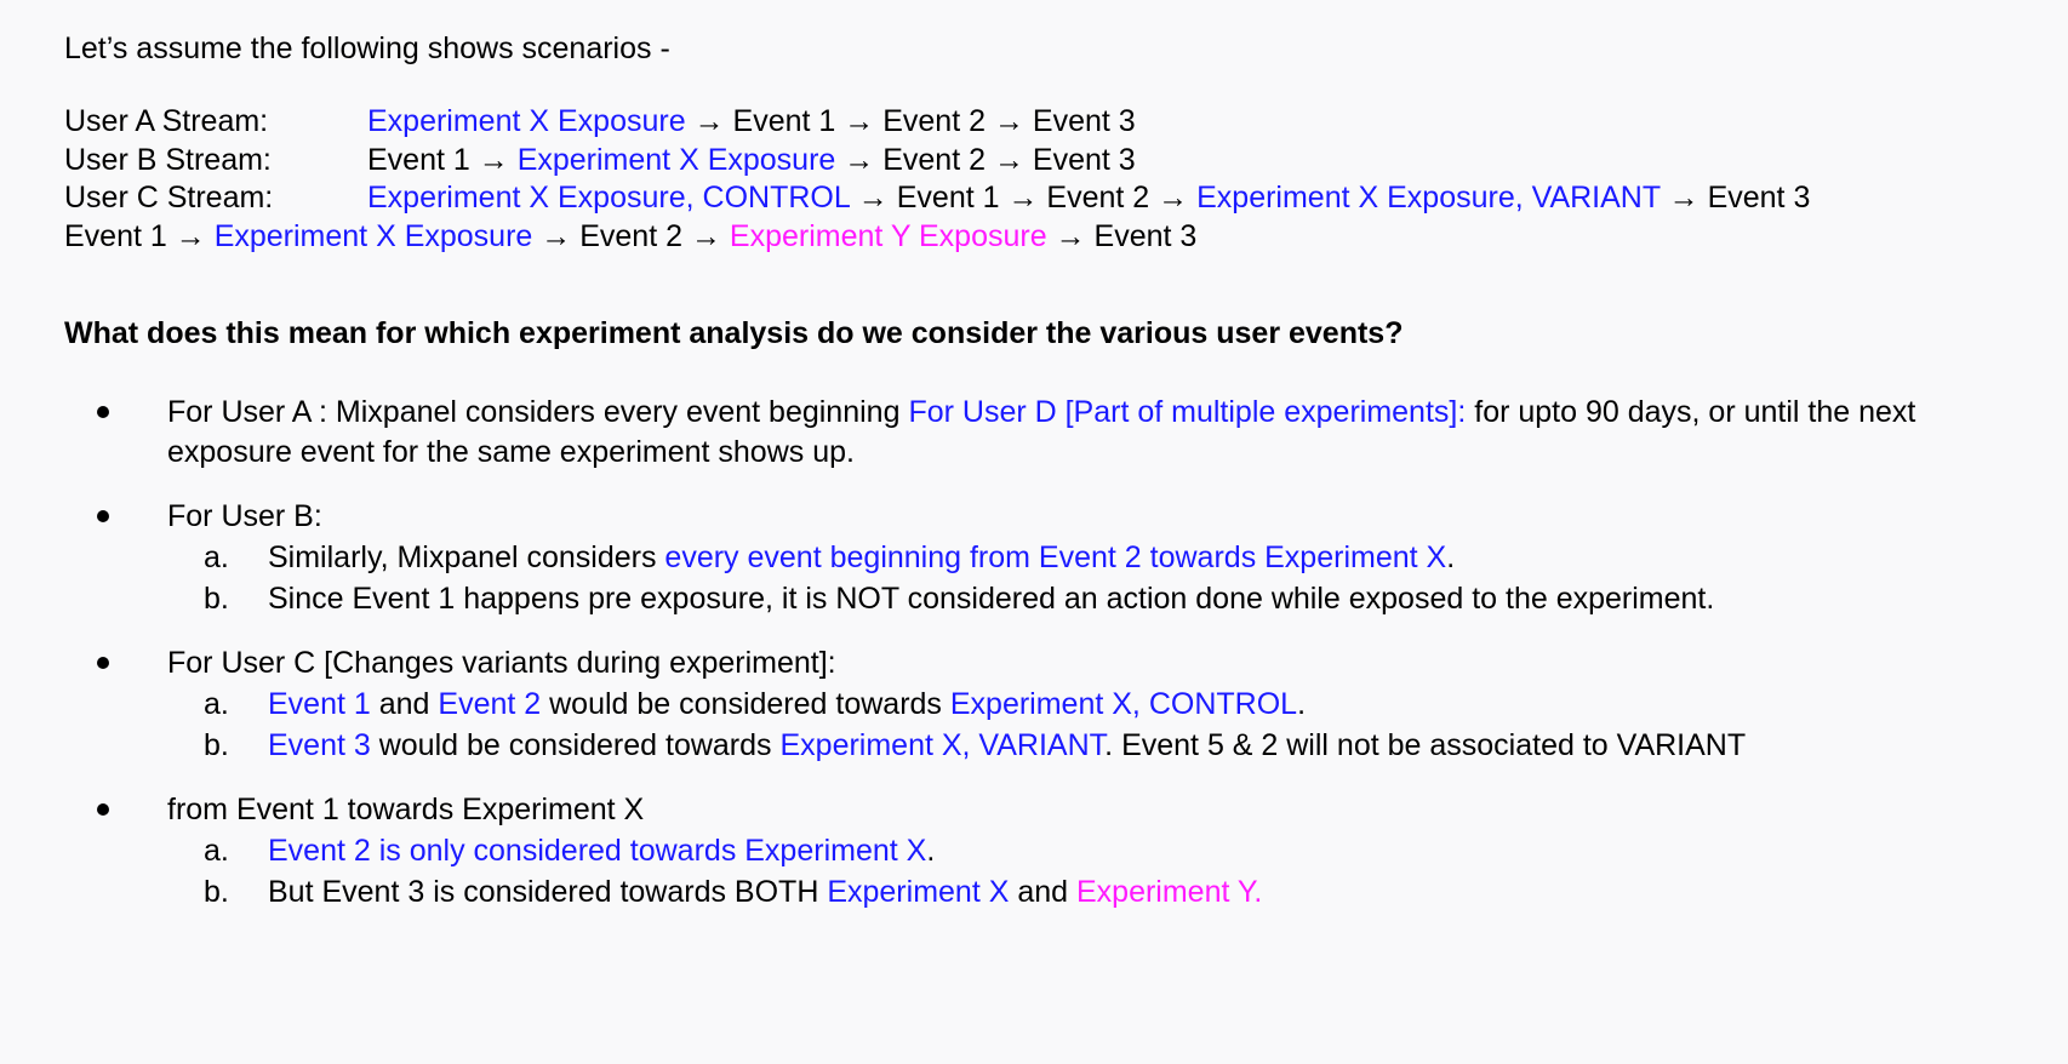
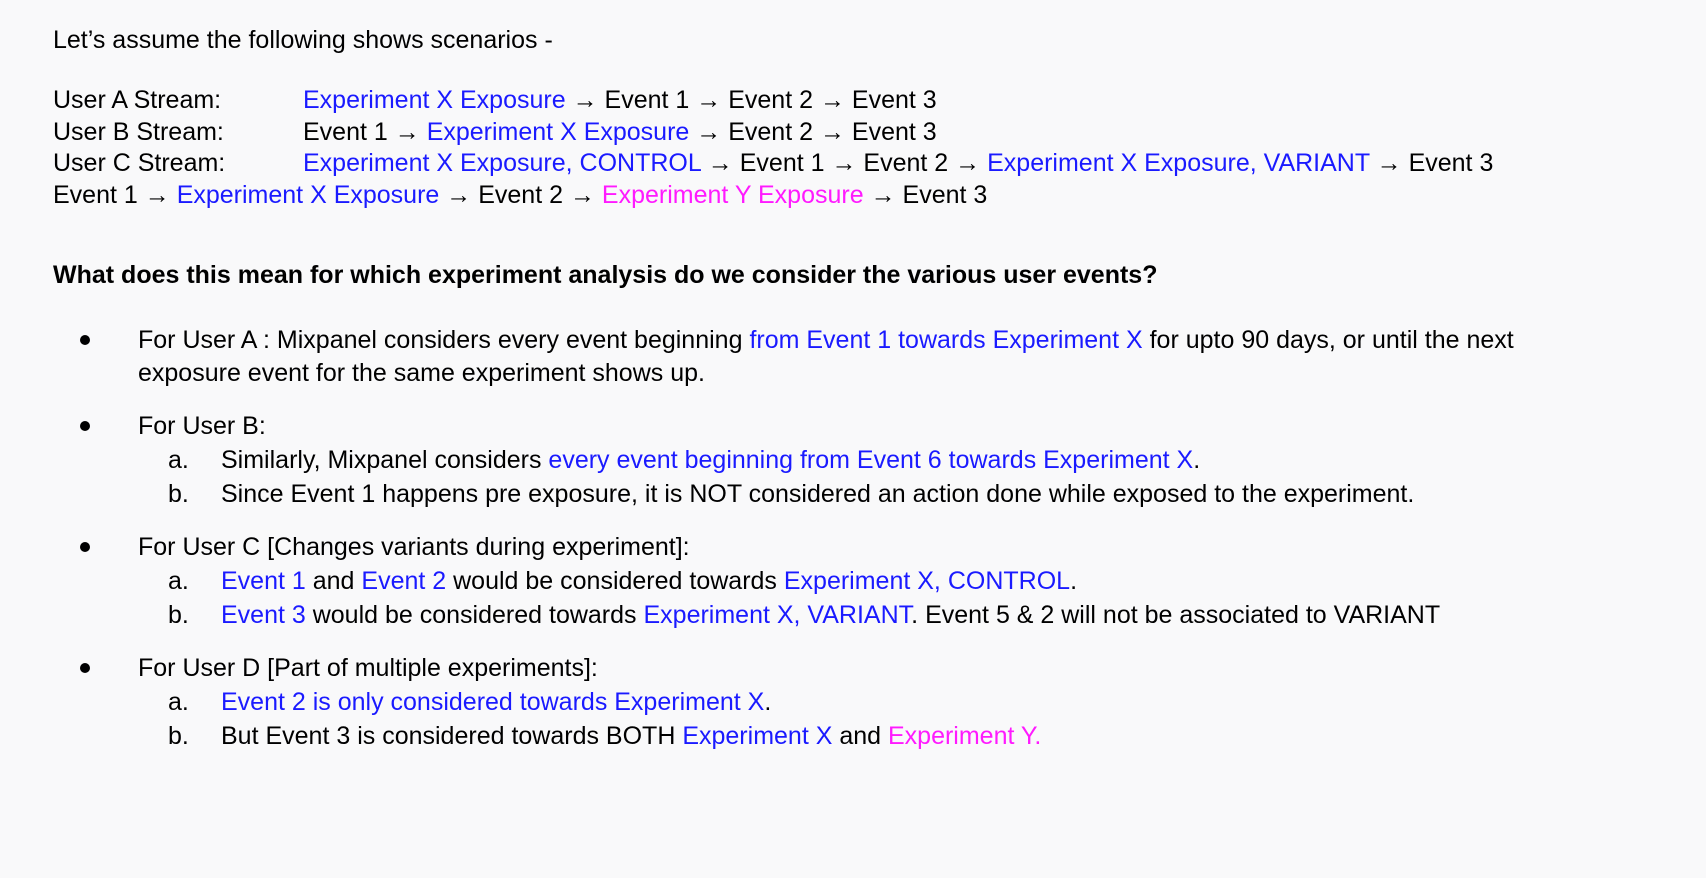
  Let’s assume the following shows scenarios -
  User A Stream:
  Experiment X Exposure → Event 1 → Event 2 → Event 3
  User B Stream:
  Event 1 → Experiment X Exposure → Event 2 → Event 3
  User C Stream:
  Experiment X Exposure, CONTROL → Event 1 → Event 2 → Experiment X Exposure, VARIANT → Event 3
  Event 1 → Experiment X Exposure → Event 2 → Experiment Y Exposure → Event 3
  What does this mean for which experiment analysis do we consider the various user events?
- For User A : Mixpanel considers every event beginning For User D [Part of multiple experiments]: for upto 90 days, or until the next exposure event for the same experiment shows up.
+ For User A : Mixpanel considers every event beginning from Event 1 towards Experiment X for upto 90 days, or until the next exposure event for the same experiment shows up.
  For User B:
  a.
- Similarly, Mixpanel considers every event beginning from Event 2 towards Experiment X.
+ Similarly, Mixpanel considers every event beginning from Event 6 towards Experiment X.
  b.
  Since Event 1 happens pre exposure, it is NOT considered an action done while exposed to the experiment.
  For User C [Changes variants during experiment]:
  a.
  Event 1 and Event 2 would be considered towards Experiment X, CONTROL.
  b.
  Event 3 would be considered towards Experiment X, VARIANT. Event 5 & 2 will not be associated to VARIANT
- from Event 1 towards Experiment X
+ For User D [Part of multiple experiments]:
  a.
  Event 2 is only considered towards Experiment X.
  b.
  But Event 3 is considered towards BOTH Experiment X and Experiment Y.
